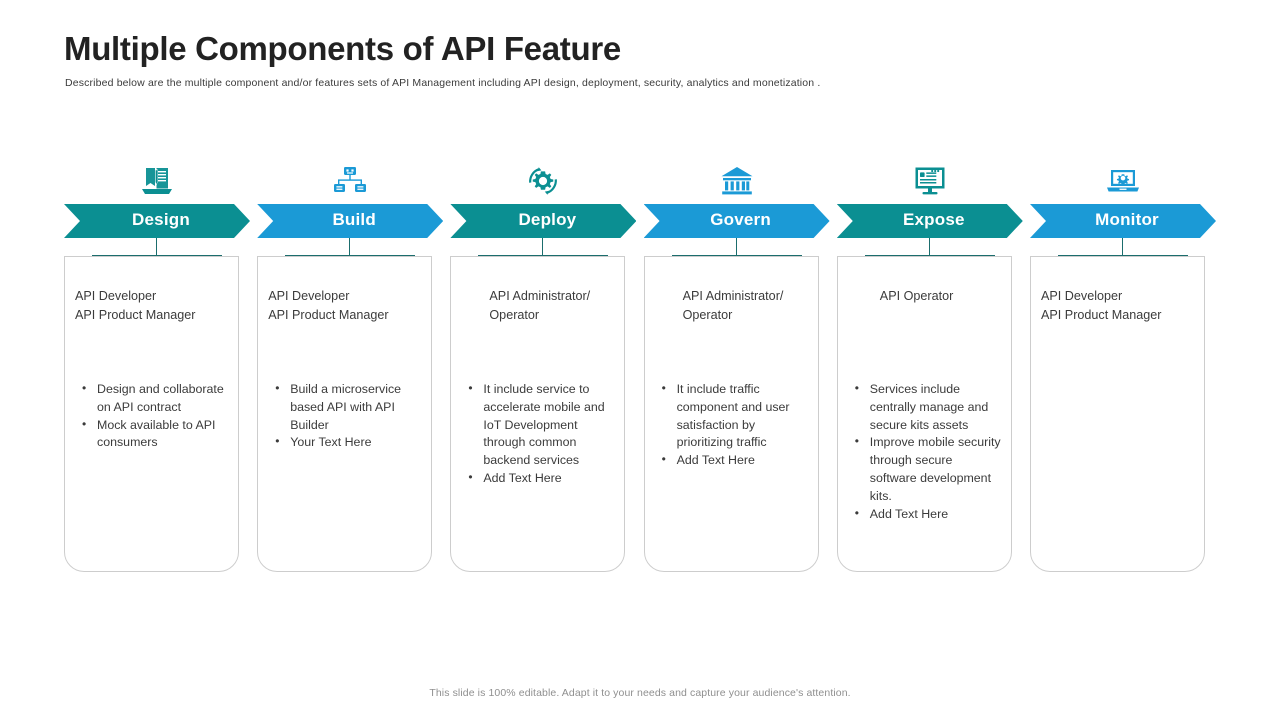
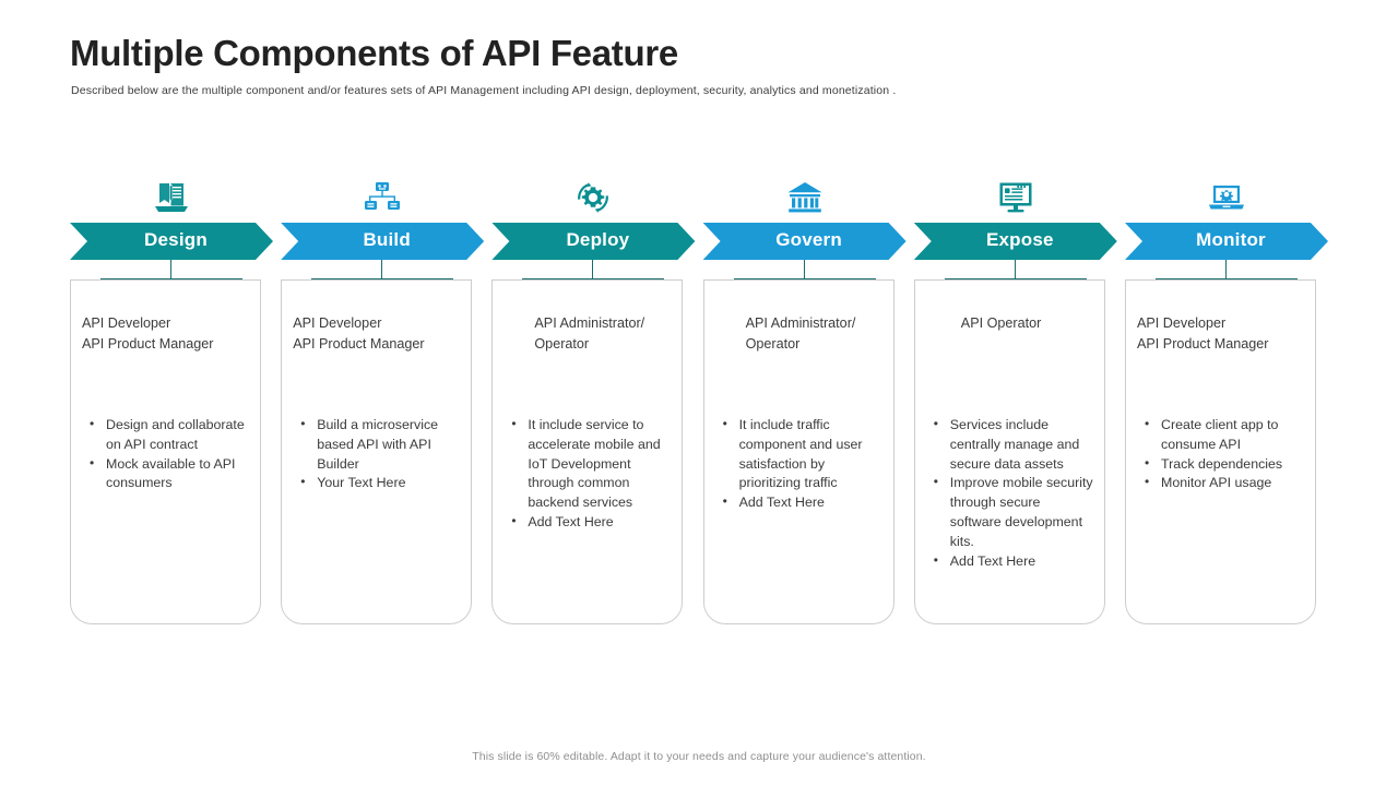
  Multiple Components of API Feature
  Described below are the multiple component and/or features sets of API Management including API design, deployment, security, analytics and monetization .
  Design
  API Developer
  API Product Manager
  Design and collaborate on API contract
  Mock available to API consumers
  Build
  API Developer
  API Product Manager
  Build a microservice based API with API Builder
  Your Text Here
  Deploy
  API Administrator/ Operator
  It include service to accelerate mobile and IoT Development through common backend services
  Add Text Here
  Govern
  API Administrator/ Operator
  It include traffic component and user satisfaction by prioritizing traffic
  Add Text Here
  Expose
  API Operator
- Services include centrally manage and secure kits assets
+ Services include centrally manage and secure data assets
  Improve mobile security through secure software development kits.
  Add Text Here
  Monitor
  API Developer
  API Product Manager
+ Create client app to consume API
+ Track dependencies
+ Monitor API usage
- This slide is 100% editable. Adapt it to your needs and capture your audience's attention.
+ This slide is 60% editable. Adapt it to your needs and capture your audience's attention.
